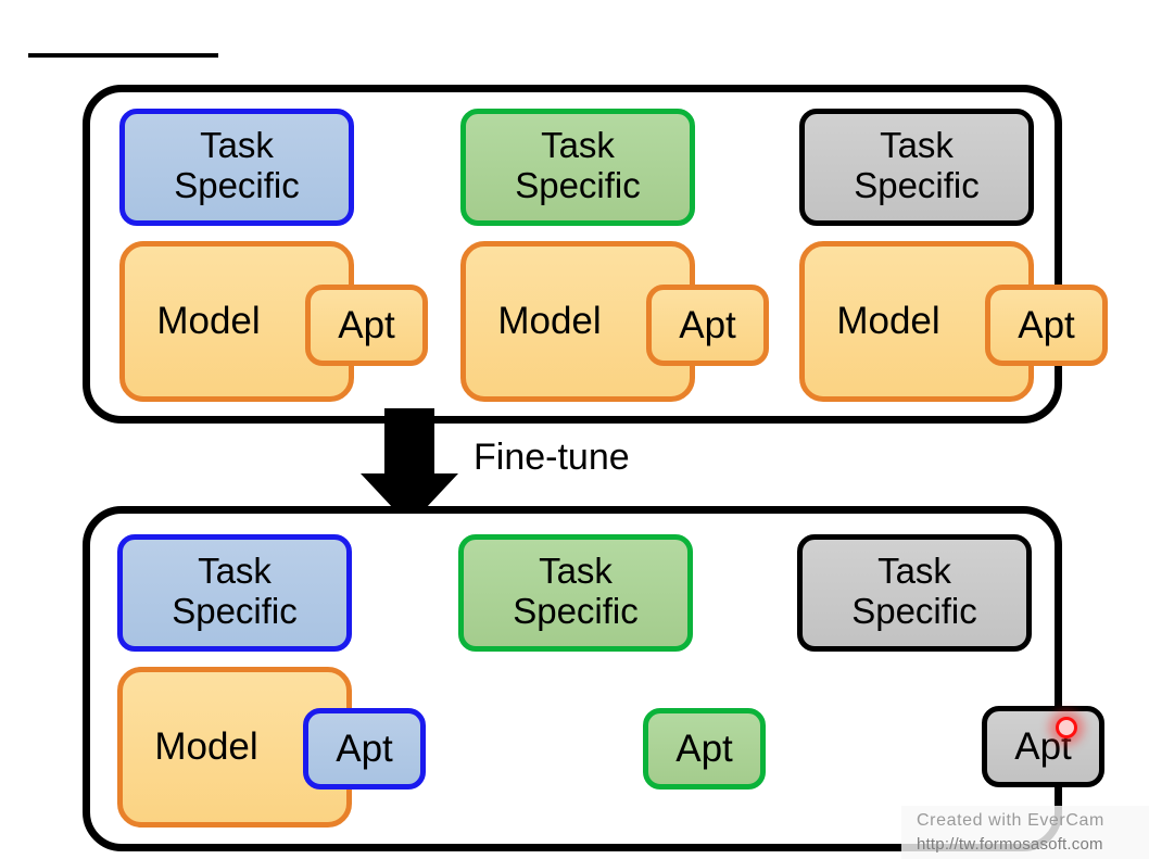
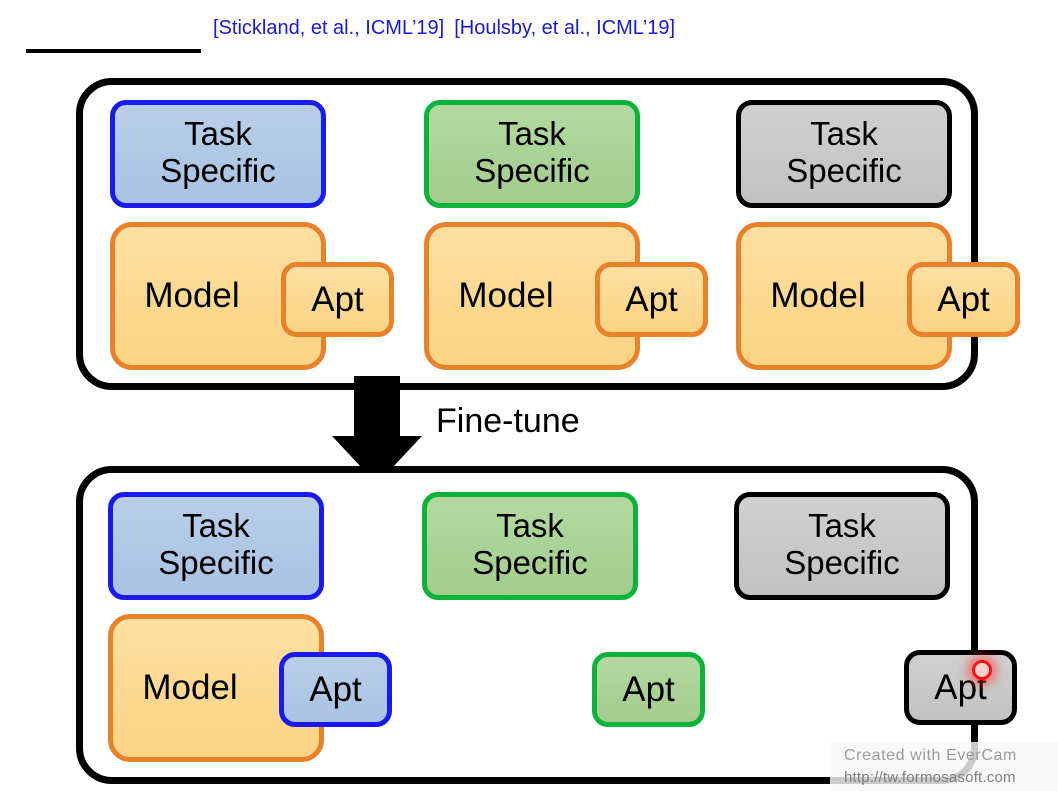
+ [Stickland, et al., ICML’19] [Houlsby, et al., ICML’19]
  Task
  Specific
  Model
  Apt
  Task
  Specific
  Model
  Apt
  Task
  Specific
  Model
  Apt
  Fine-tune
  Task
  Specific
  Model
  Apt
  Task
  Specific
  Apt
  Task
  Specific
  Apt
  Created with EverCam
  http://tw.formosasoft.com
